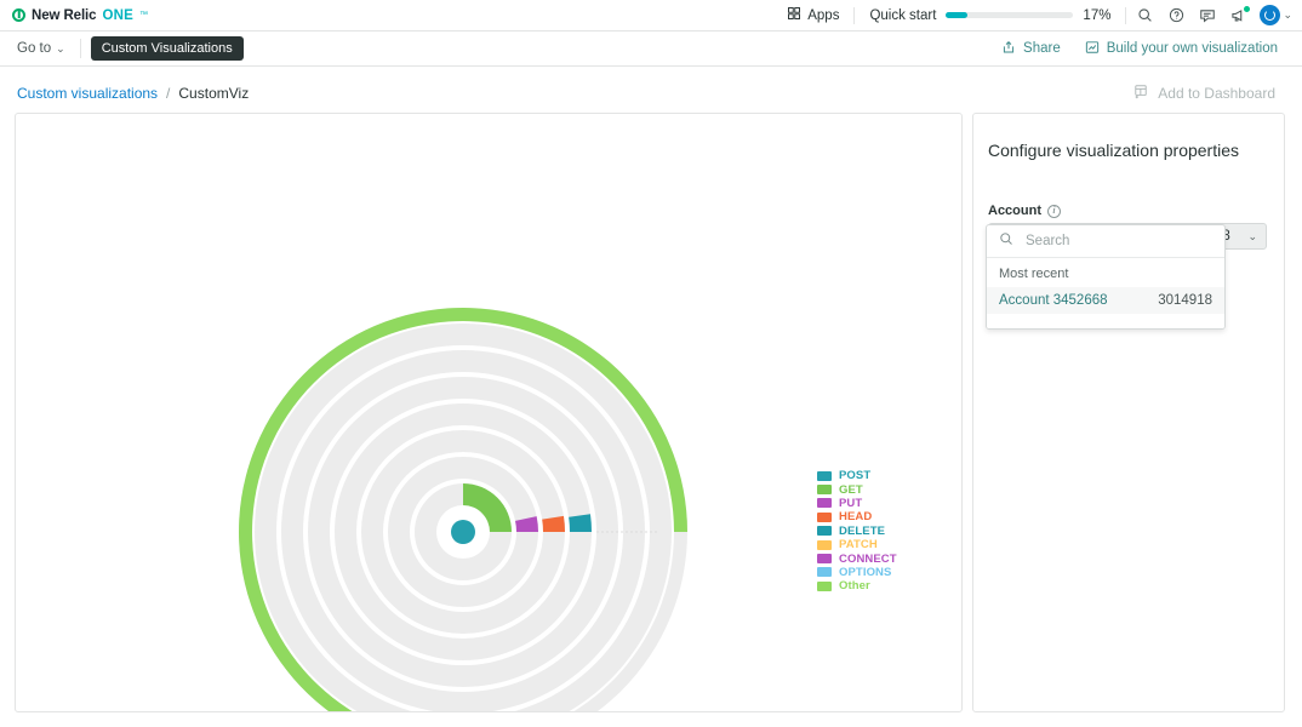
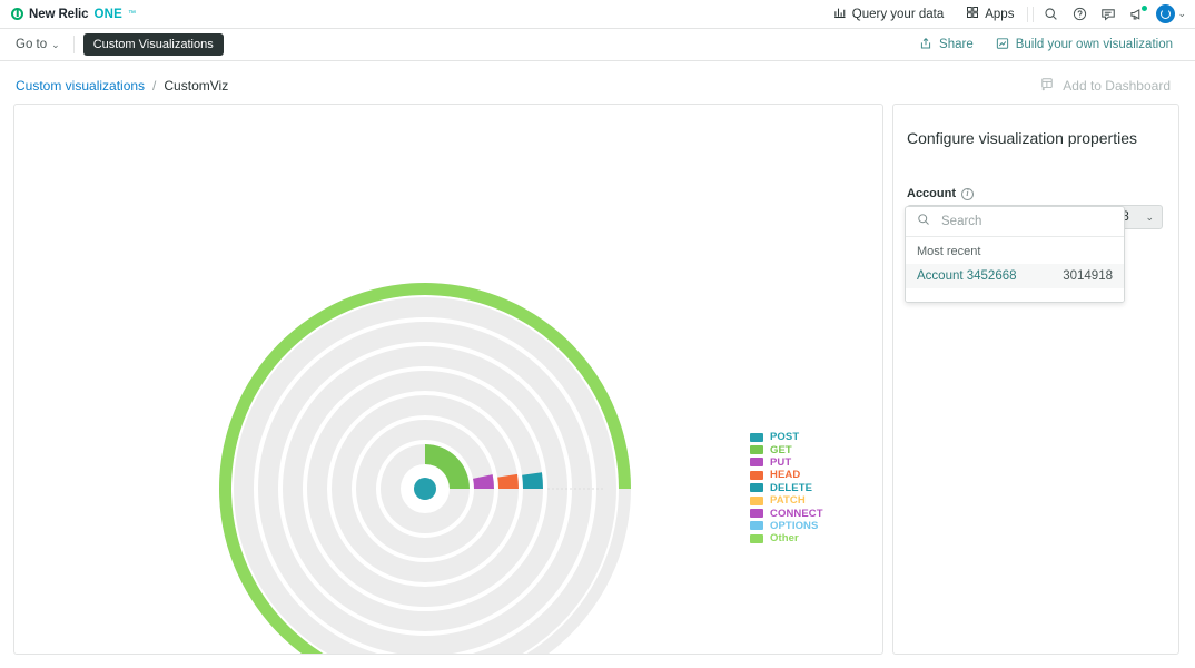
  New Relic
  ONE
+ Query your data
  Apps
- Quick start
- 17%
  ⌄
  Go to
  ⌄
  Custom Visualizations
  Share
  Build your own visualization
  Custom visualizations
  /
  CustomViz
  Add to Dashboard
  POST
  GET
  PUT
  HEAD
  DELETE
  PATCH
  CONNECT
  OPTIONS
  Other
  Configure visualization properties
  Account
  i
  ⌄
  Search
  Most recent
  Account 3452668
  3014918
